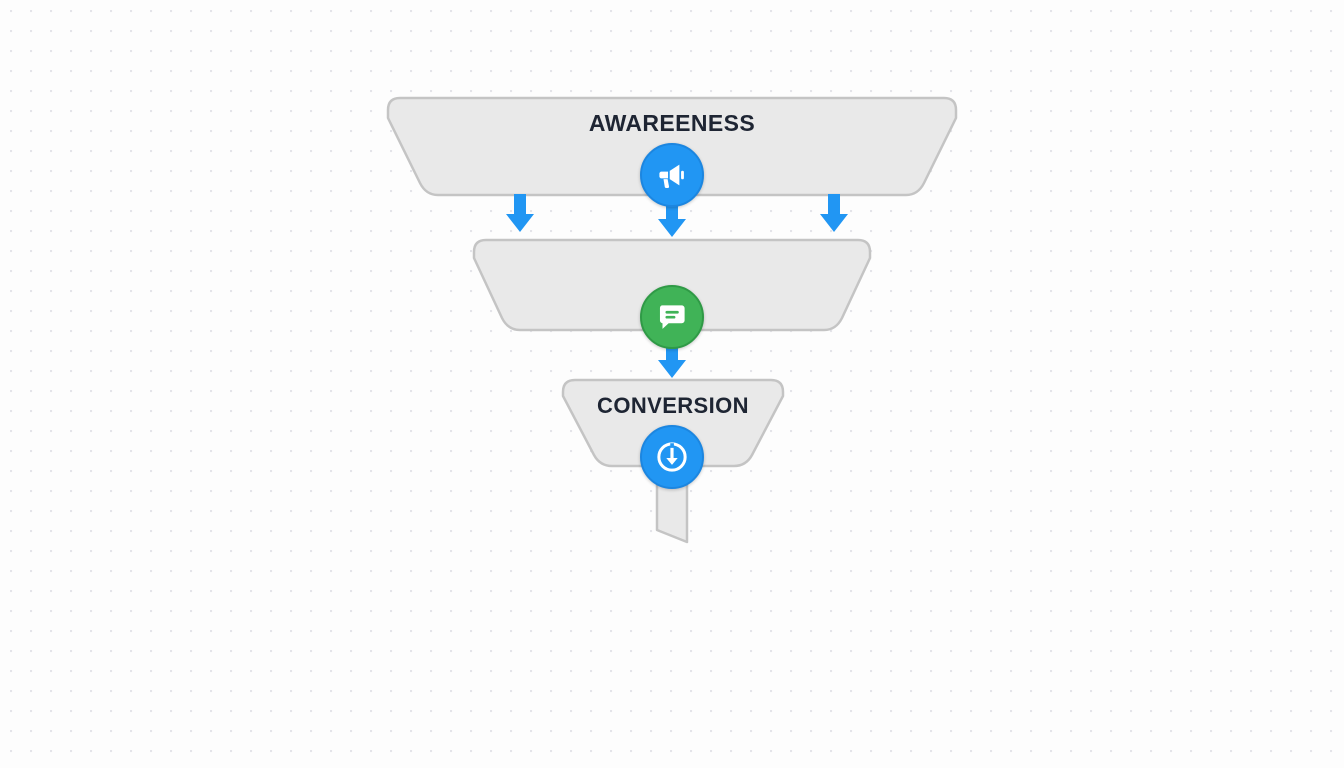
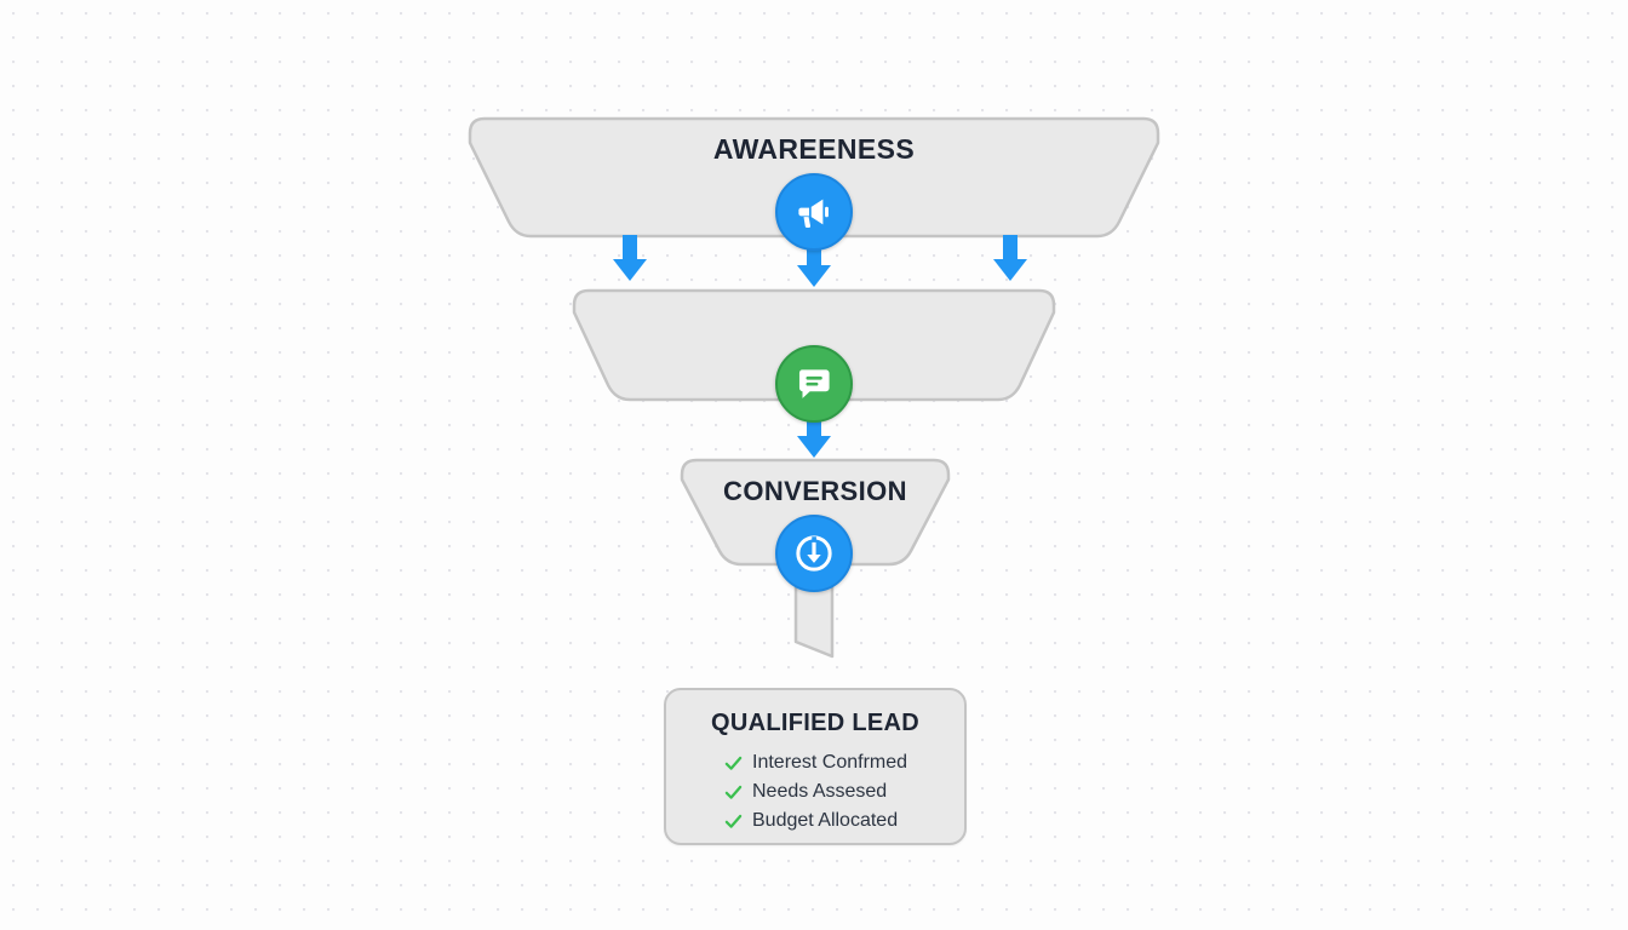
  AWAREENESS
  CONVERSION
+ QUALIFIED LEAD
+ Interest Confrmed
+ Needs Assesed
+ Budget Allocated
